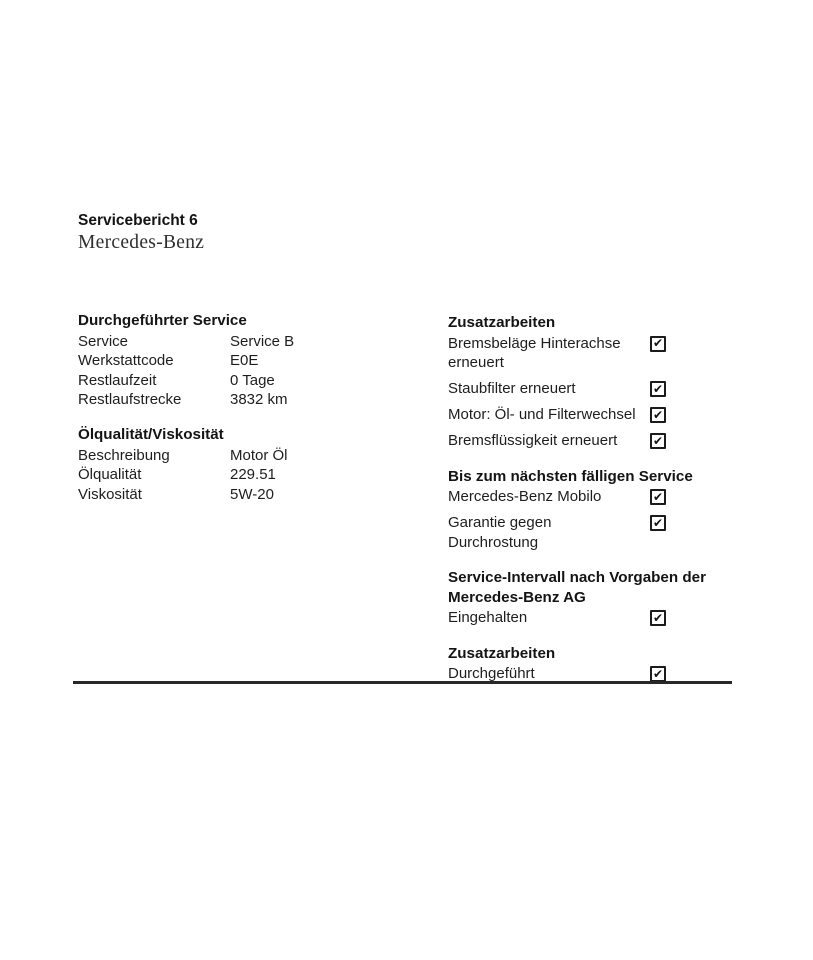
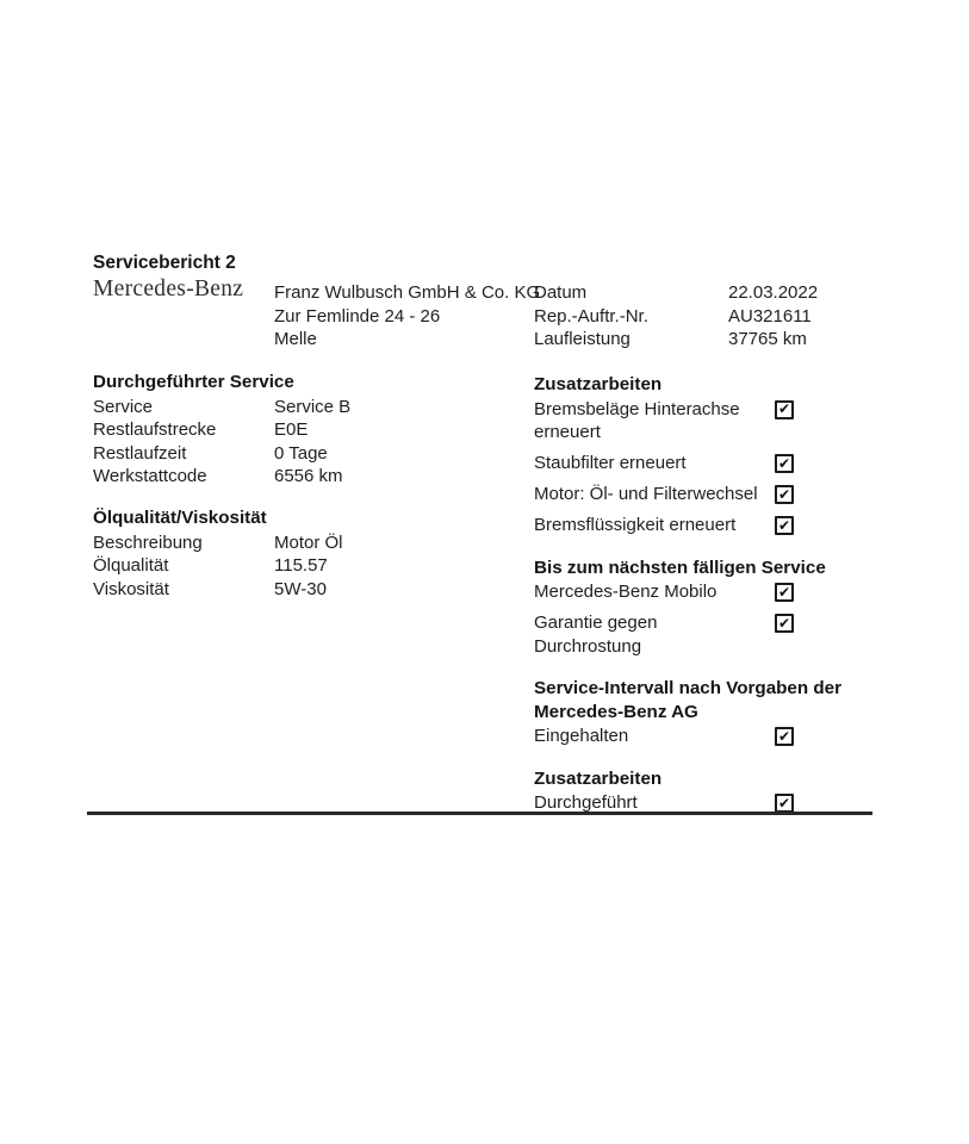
- Servicebericht 6
+ Servicebericht 2
  Mercedes-Benz
+ Franz Wulbusch GmbH & Co. KG
+ Zur Femlinde 24 - 26
+ Melle
+ Datum
+ 22.03.2022
+ Rep.-Auftr.-Nr.
+ AU321611
+ Laufleistung
+ 37765 km
  Durchgeführter Service
  Service
  Service B
- Werkstattcode
+ Restlaufstrecke
  E0E
  Restlaufzeit
  0 Tage
- Restlaufstrecke
+ Werkstattcode
- 3832 km
+ 6556 km
  Ölqualität/Viskosität
  Beschreibung
  Motor Öl
  Ölqualität
- 229.51
+ 115.57
  Viskosität
- 5W-20
+ 5W-30
  Zusatzarbeiten
  Bremsbeläge Hinterachse erneuert
  ✔
  Staubfilter erneuert
  ✔
  Motor: Öl- und Filterwechsel
  ✔
  Bremsflüssigkeit erneuert
  ✔
  Bis zum nächsten fälligen Service
  Mercedes-Benz Mobilo
  ✔
  Garantie gegen Durchrostung
  ✔
  Service-Intervall nach Vorgaben der Mercedes-Benz AG
  Eingehalten
  ✔
  Zusatzarbeiten
  Durchgeführt
  ✔
